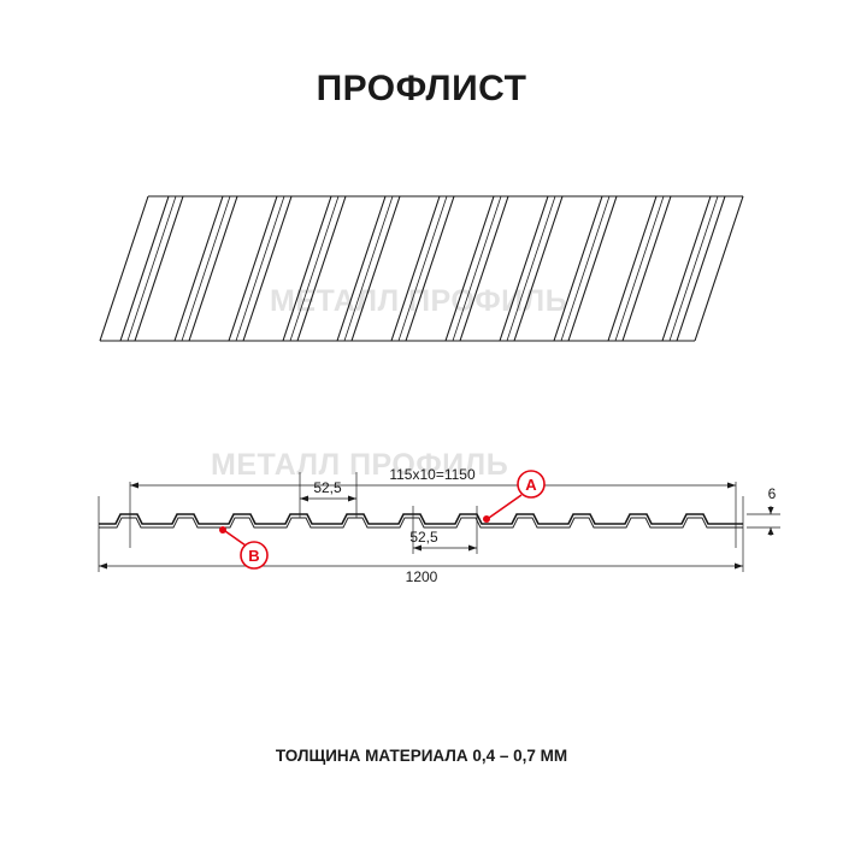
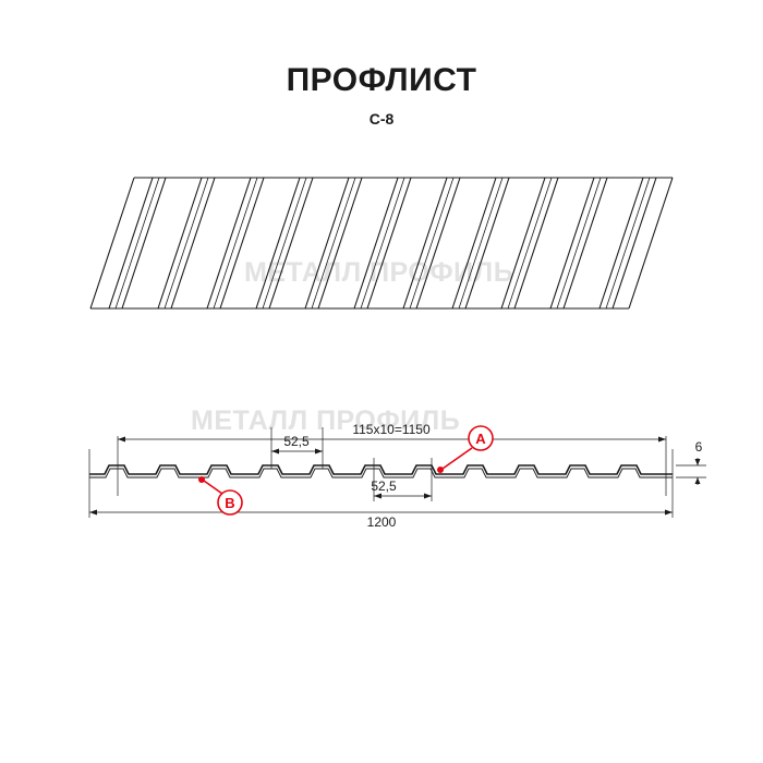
  ПРОФЛИСТ
+ С-8
  МЕТАЛЛРОФИЛЬ
  МЕТАЛЛ ПРОФИЛЬ
  115х10=1150
  52,5
  52,5
  1200
  6
  A
  B
- ТОЛЩИНА МАТЕРИАЛА 0,4 – 0,7 ММ
